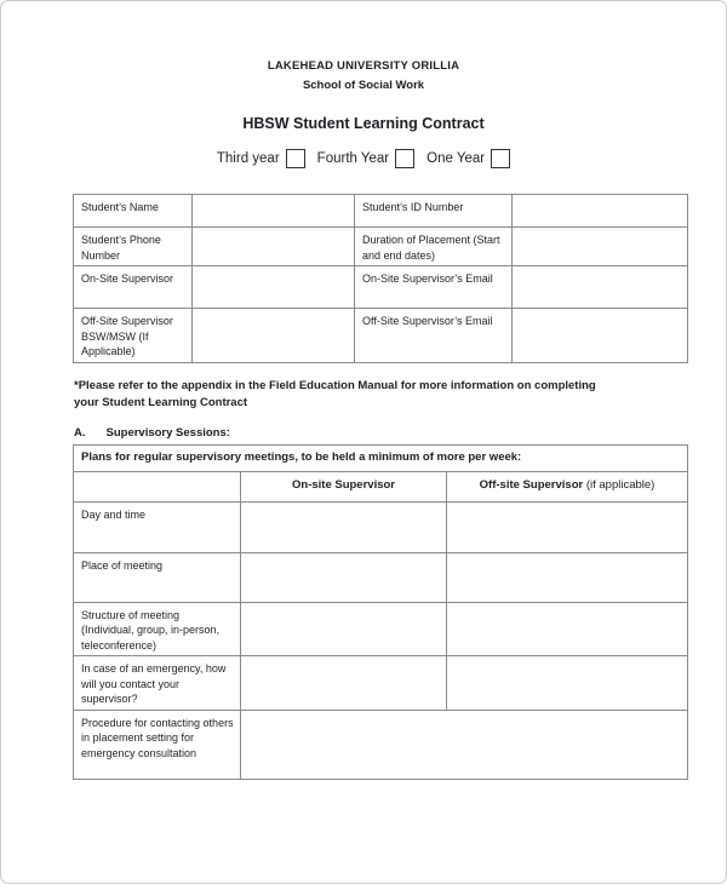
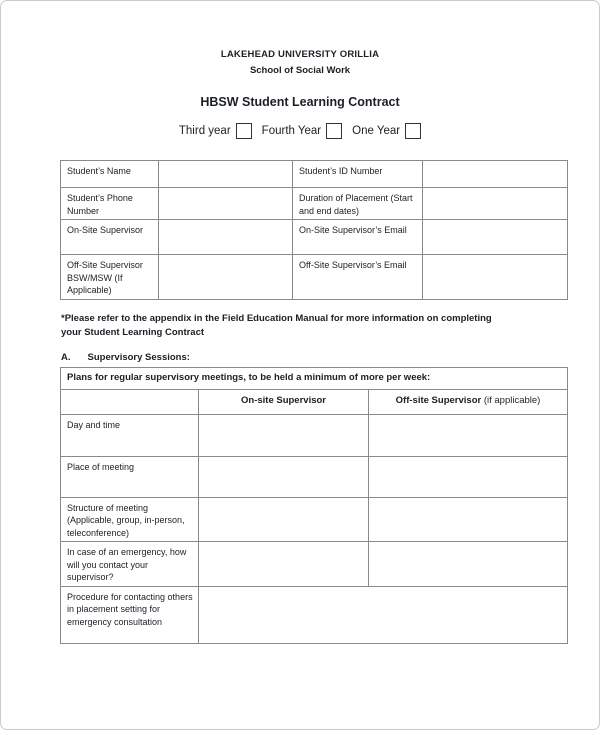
  LAKEHEAD UNIVERSITY ORILLIA
  School of Social Work
  HBSW Student Learning Contract
  Third year
  Fourth Year
  One Year
  Student’s Name		Student’s ID Number
  Student’s Phone Number		Duration of Placement (Start and end dates)
  On-Site Supervisor		On-Site Supervisor’s Email
  Off-Site Supervisor BSW/MSW (If Applicable)		Off-Site Supervisor’s Email
  *Please refer to the appendix in the Field Education Manual for more information on completing your Student Learning Contract
  A. Supervisory Sessions:
  Plans for regular supervisory meetings, to be held a minimum of more per week:
  	On-site Supervisor	Off-site Supervisor (if applicable)
  Day and time
  Place of meeting
- Structure of meeting (Individual, group, in-person, teleconference)
+ Structure of meeting (Applicable, group, in-person, teleconference)
  In case of an emergency, how will you contact your supervisor?
  Procedure for contacting others in placement setting for emergency consultation
